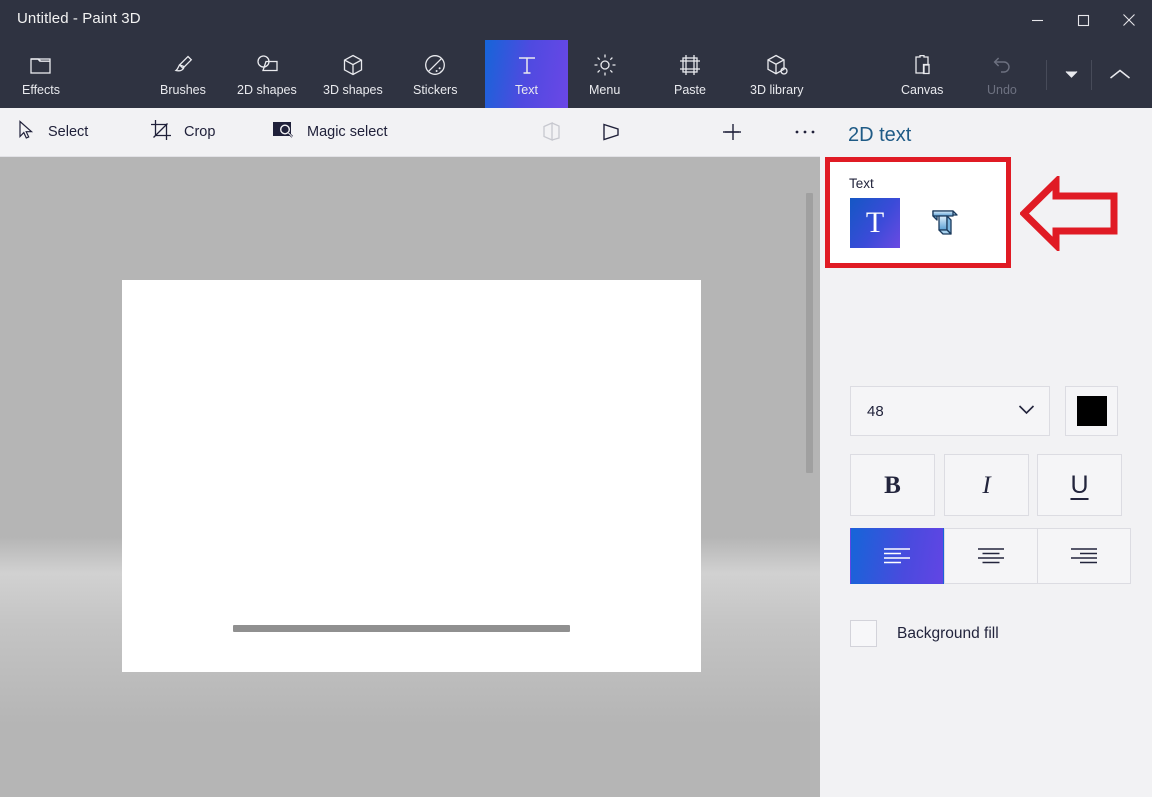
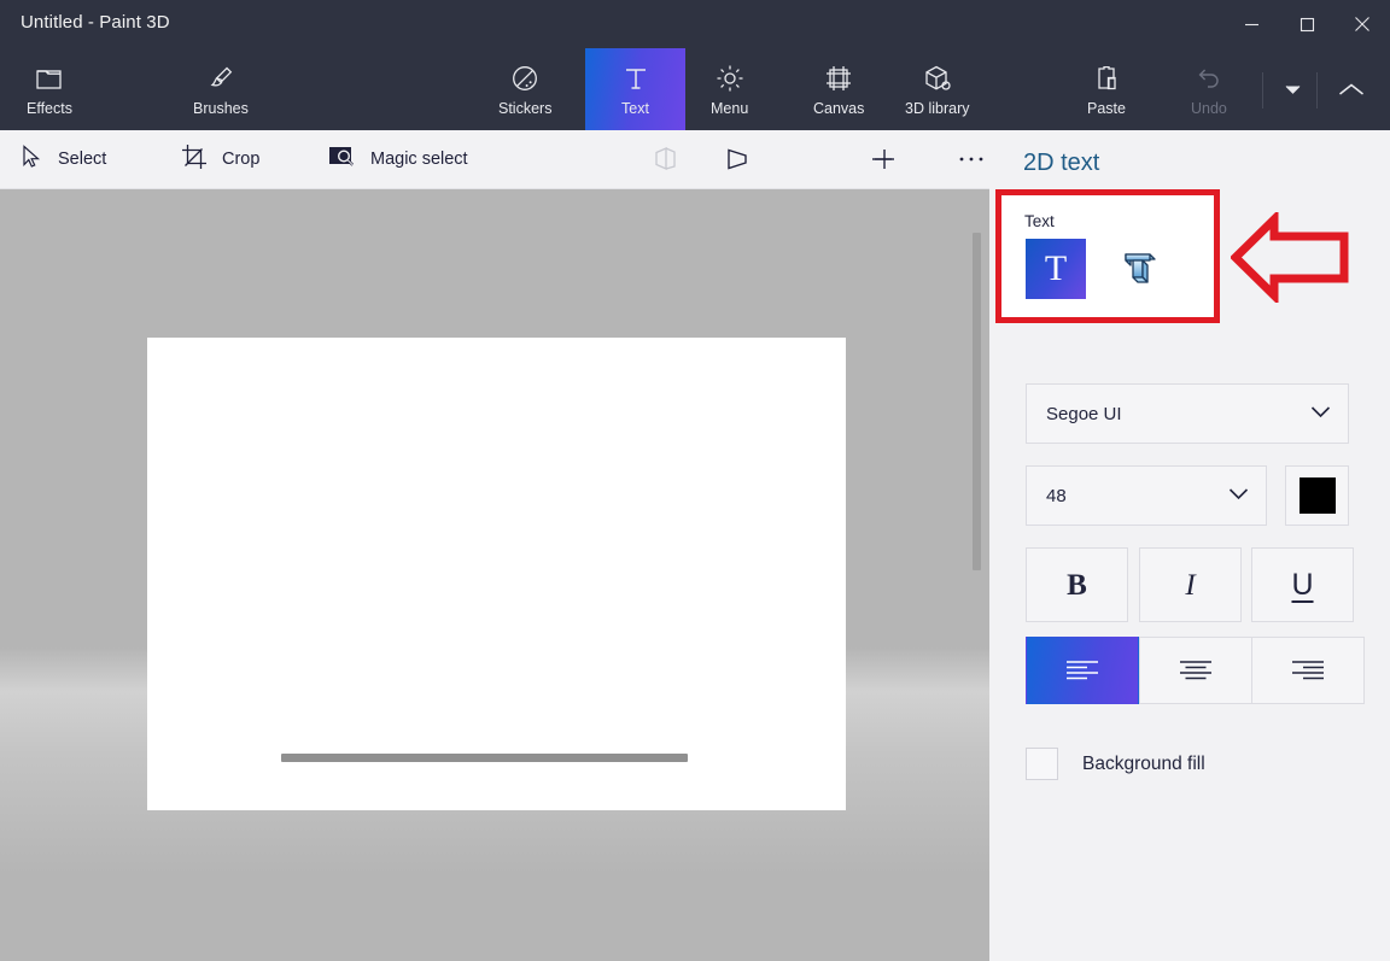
  Untitled - Paint 3D
  Effects
  Brushes
- 2D shapes
- 3D shapes
  Stickers
  Text
  Menu
- Paste
+ Canvas
  3D library
- Canvas
+ Paste
  Undo
  Select
  Crop
  Magic select
  2D text
  Text
  T
+ Segoe UI
  48
  B
  I
  U
  Background fill
